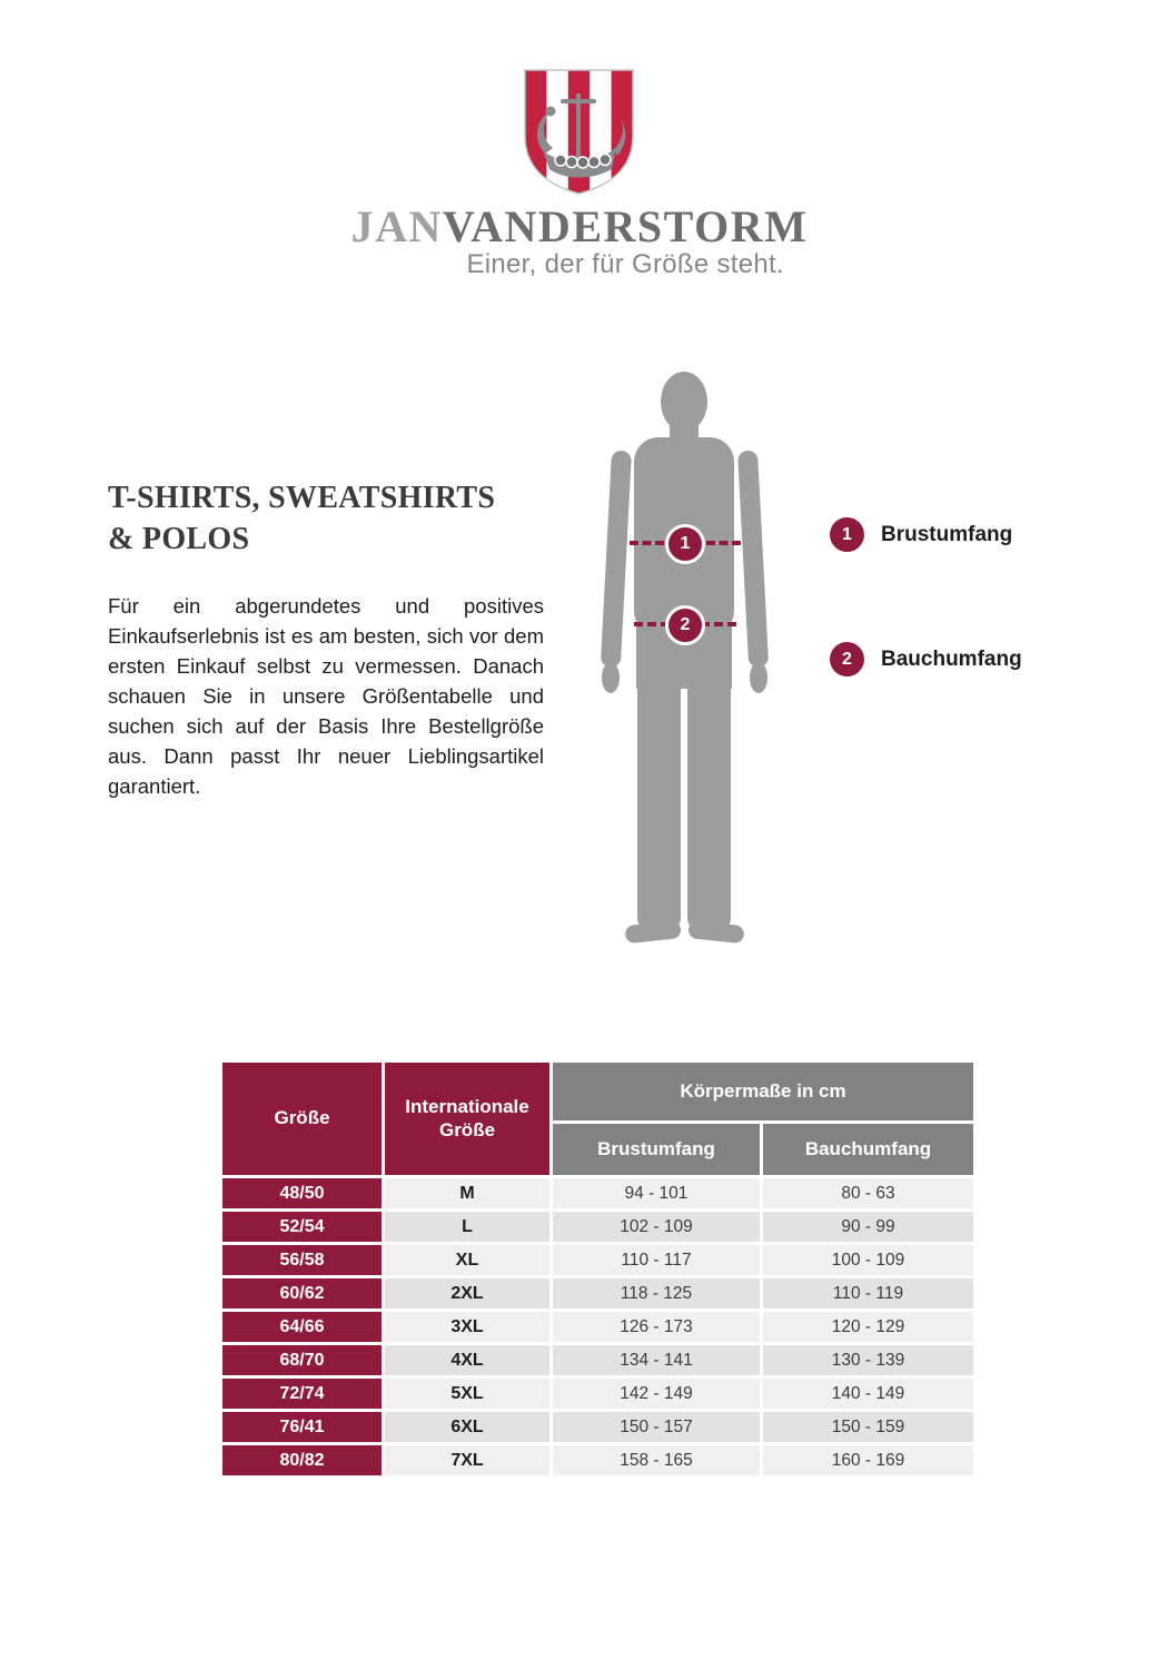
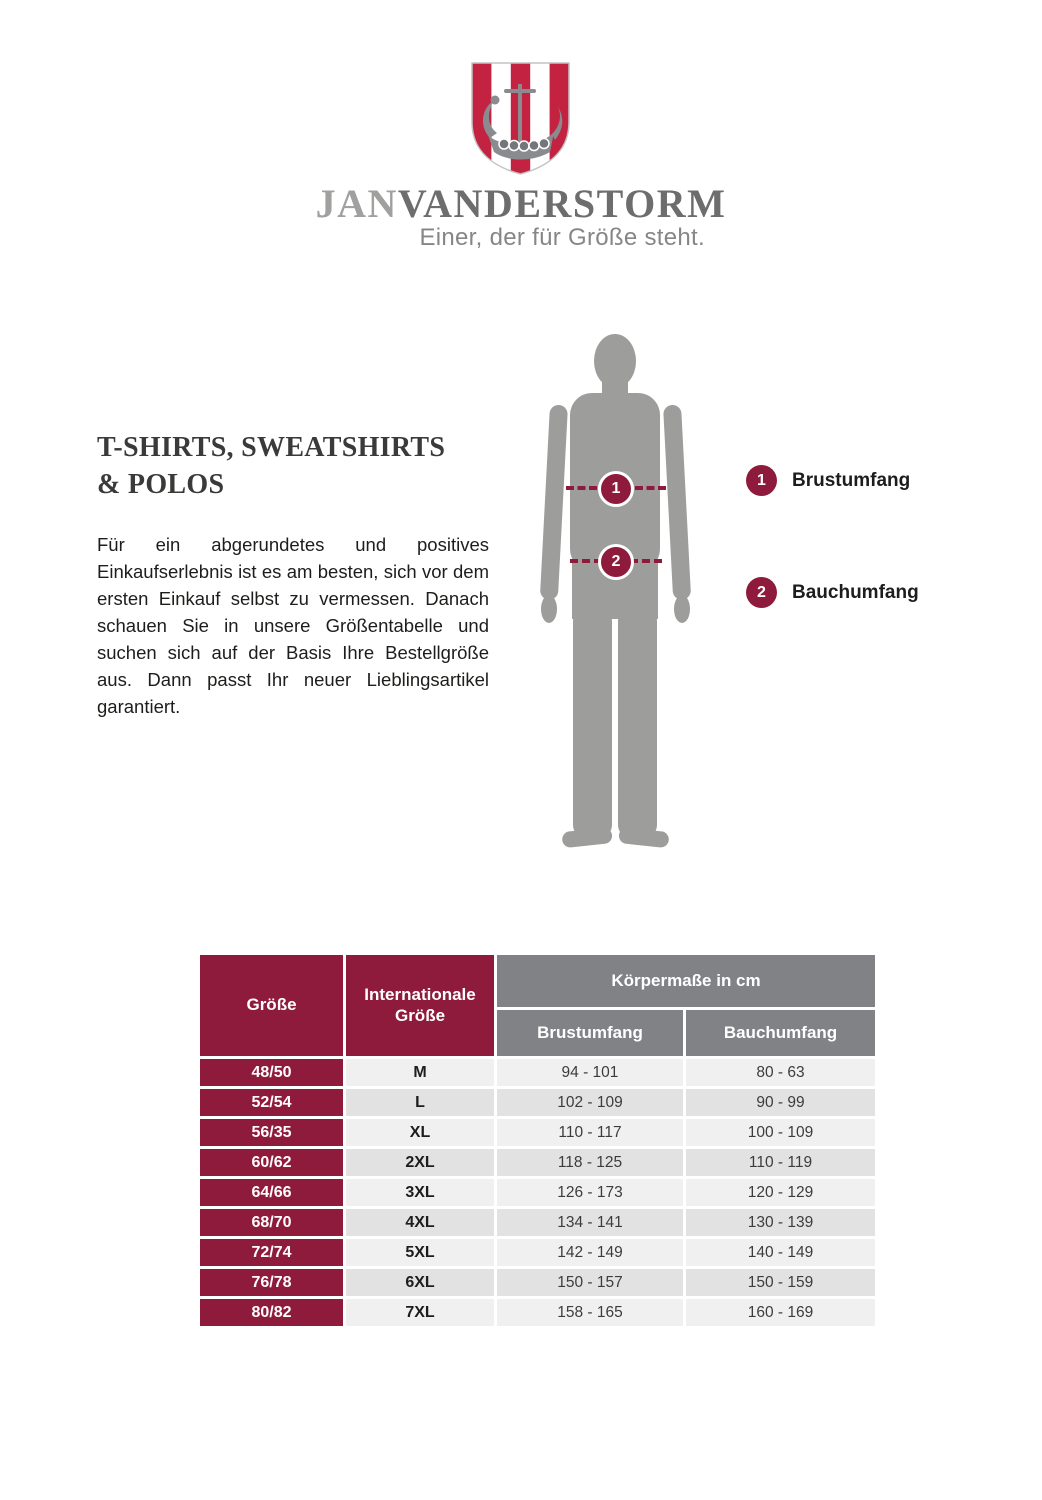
  JANVANDERSTORM
  Einer, der für Größe steht.
  T-SHIRTS, SWEATSHIRTS
  & POLOS
  Für ein abgerundetes und positives Einkaufserlebnis ist es am besten, sich vor dem ersten Einkauf selbst zu vermessen. Danach schauen Sie in unsere Größentabelle und suchen sich auf der Basis Ihre Bestellgröße aus. Dann passt Ihr neuer Lieblingsartikel garantiert.
  1
  2
  1
  Brustumfang
  2
  Bauchumfang
  Größe	Internationale Größe	Körpermaße in cm
  Brustumfang	Bauchumfang
  48/50	M	94 - 101	80 - 63
  52/54	L	102 - 109	90 - 99
- 56/58	XL	110 - 117	100 - 109
+ 56/35	XL	110 - 117	100 - 109
  60/62	2XL	118 - 125	110 - 119
  64/66	3XL	126 - 173	120 - 129
  68/70	4XL	134 - 141	130 - 139
  72/74	5XL	142 - 149	140 - 149
- 76/41	6XL	150 - 157	150 - 159
+ 76/78	6XL	150 - 157	150 - 159
  80/82	7XL	158 - 165	160 - 169
